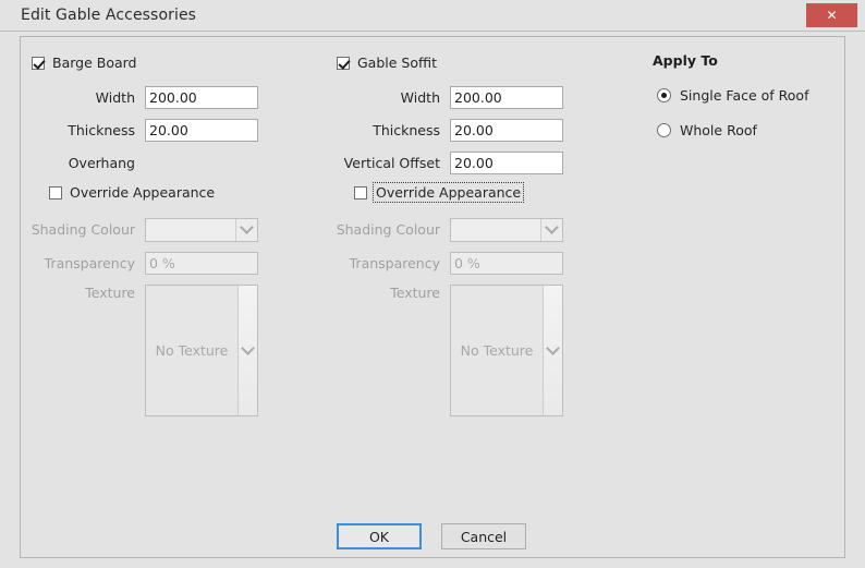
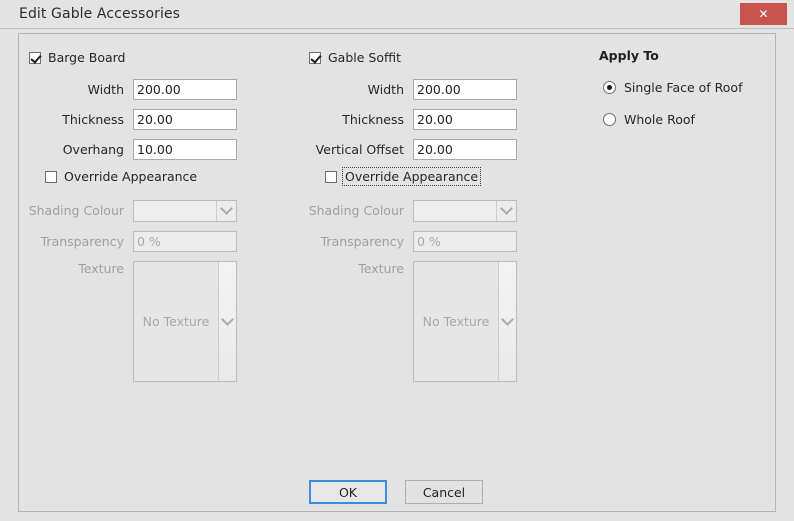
  Edit Gable Accessories
  ✕
  Barge Board
  Width
  200.00
  Thickness
  20.00
  Overhang
+ 10.00
  Override Appearance
  Shading Colour
  Transparency
  0 %
  Texture
  No Texture
  Gable Soffit
  Width
  200.00
  Thickness
  20.00
  Vertical Offset
  20.00
  Override Appearance
  Shading Colour
  Transparency
  0 %
  Texture
  No Texture
  Apply To
  Single Face of Roof
  Whole Roof
  OK
  Cancel
